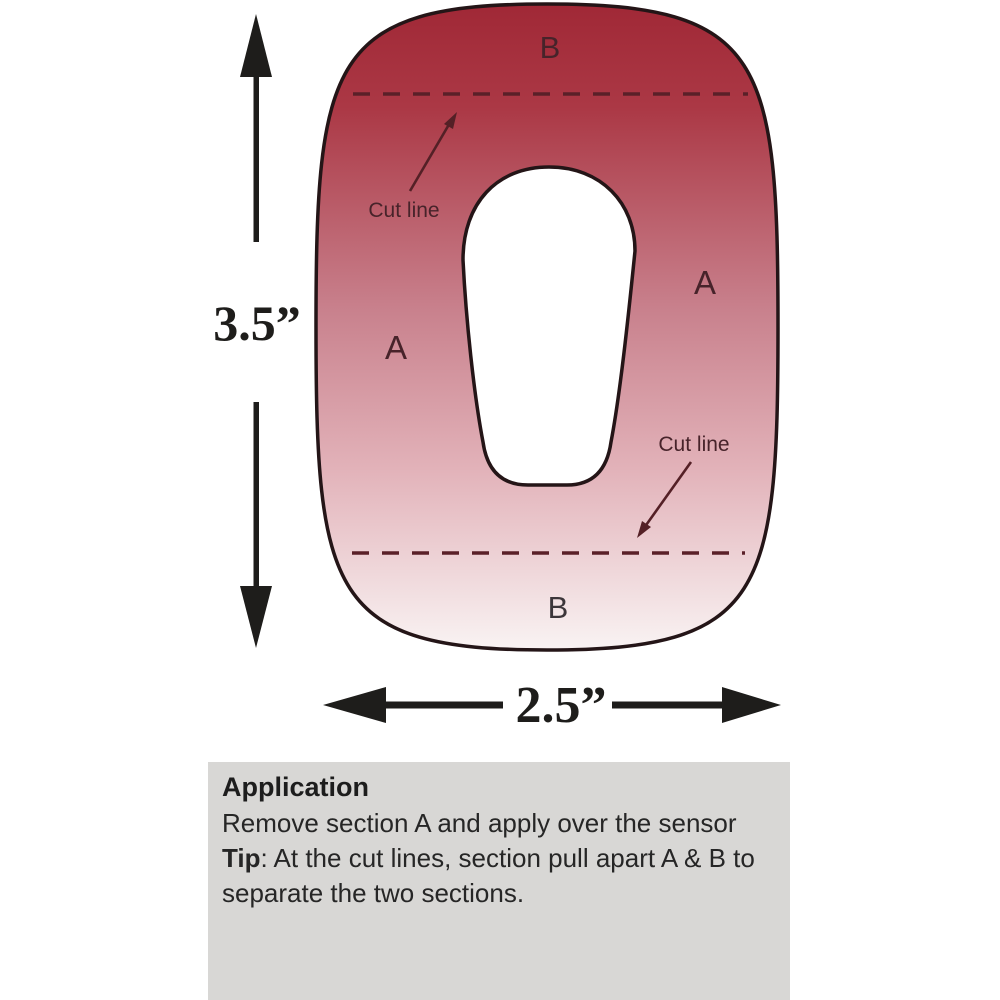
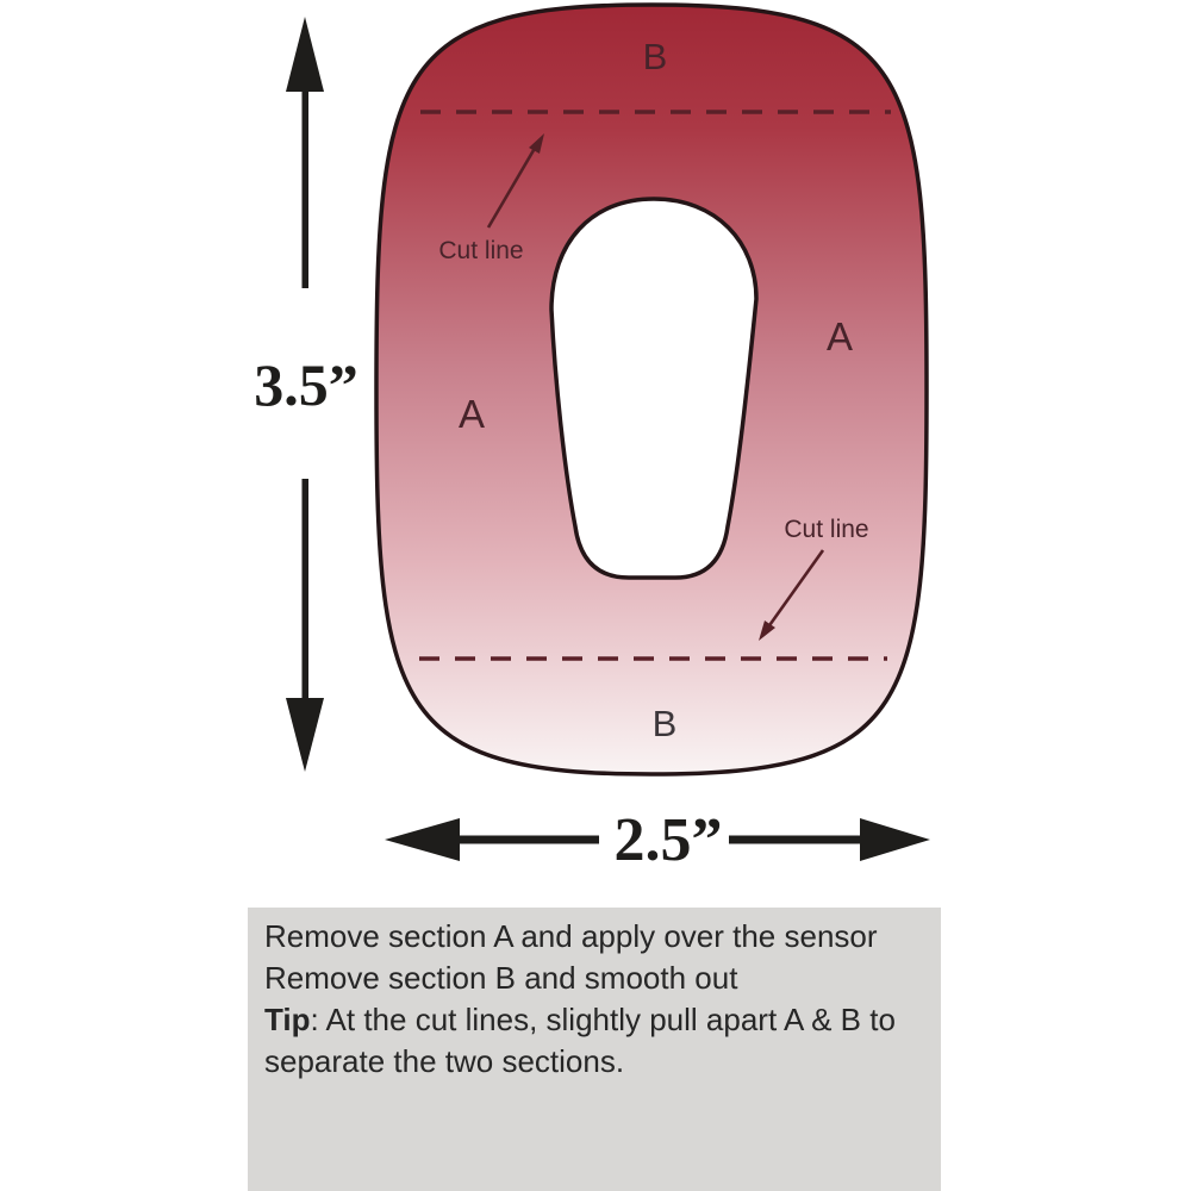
  Cut line
  Cut line
  B
  A
  A
  B
  3.5”
  2.5”
- Application
  Remove section A and apply over the sensor
+ Remove section B and smooth out
- Tip: At the cut lines, section pull apart A & B to
+ Tip: At the cut lines, slightly pull apart A & B to
  separate the two sections.
